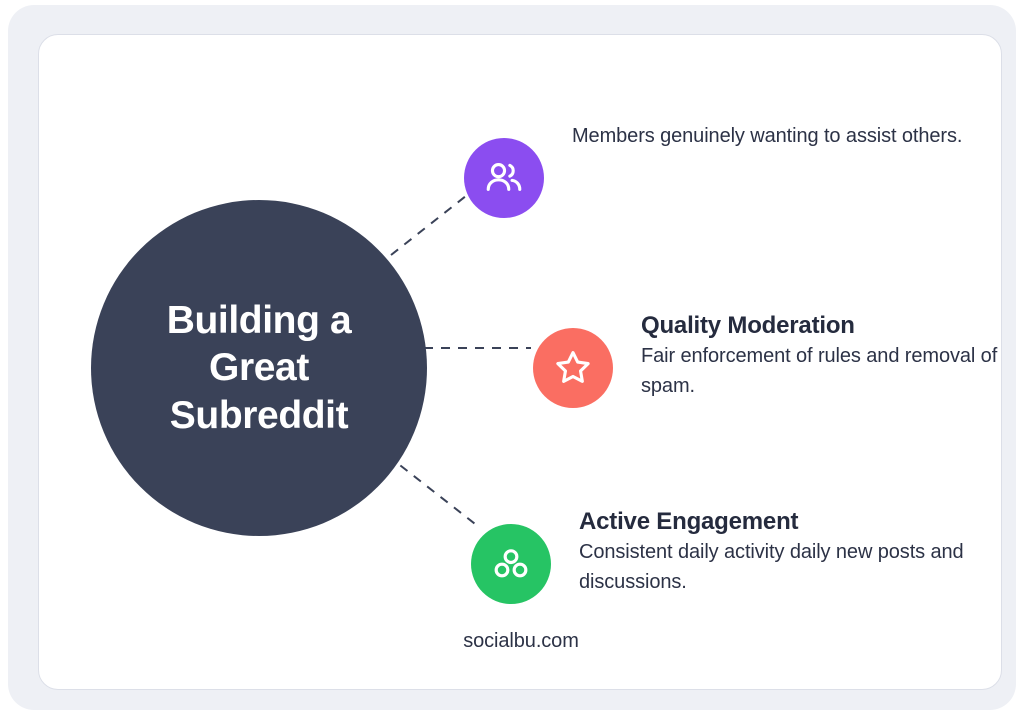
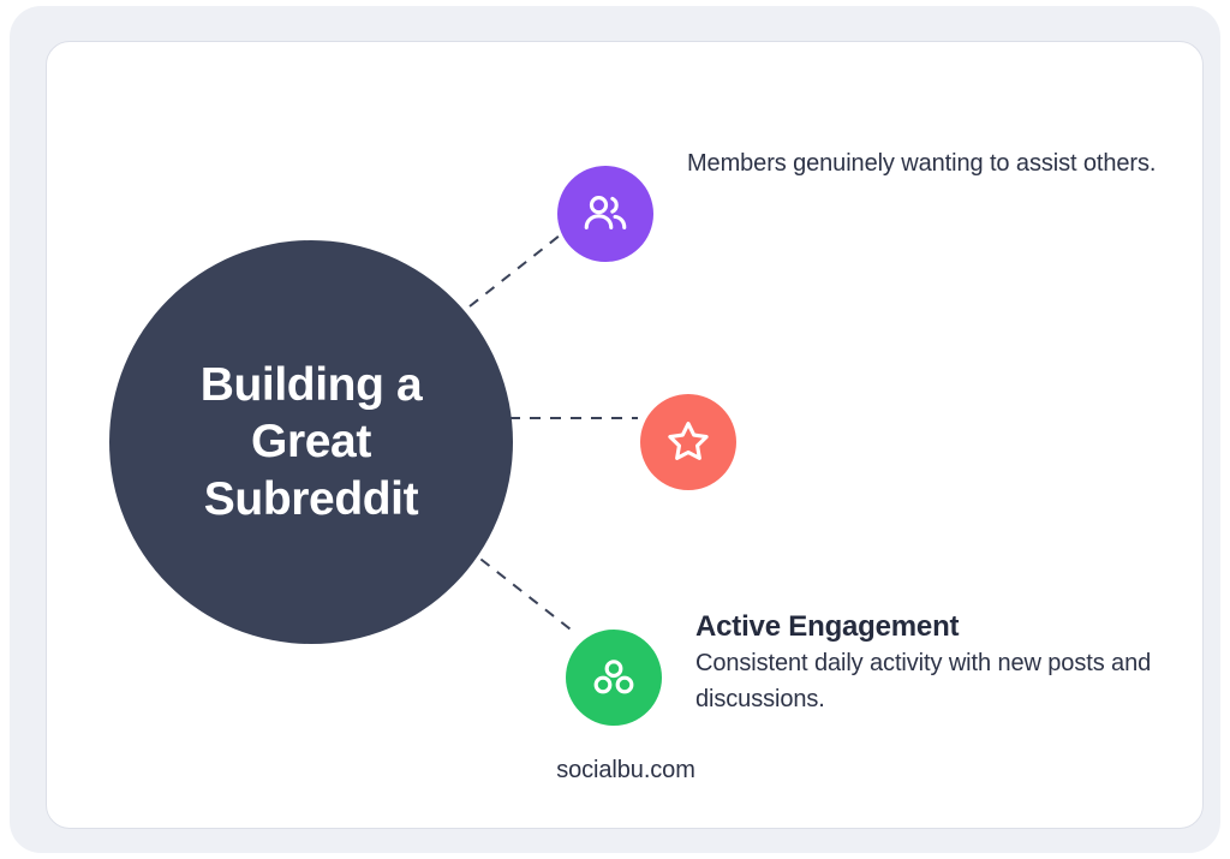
  Building a
  Great
  Subreddit
  Members genuinely wanting to assist others.
- Quality Moderation
- Fair enforcement of rules and removal of spam.
  Active Engagement
- Consistent daily activity daily new posts and discussions.
+ Consistent daily activity with new posts and discussions.
  socialbu.com
